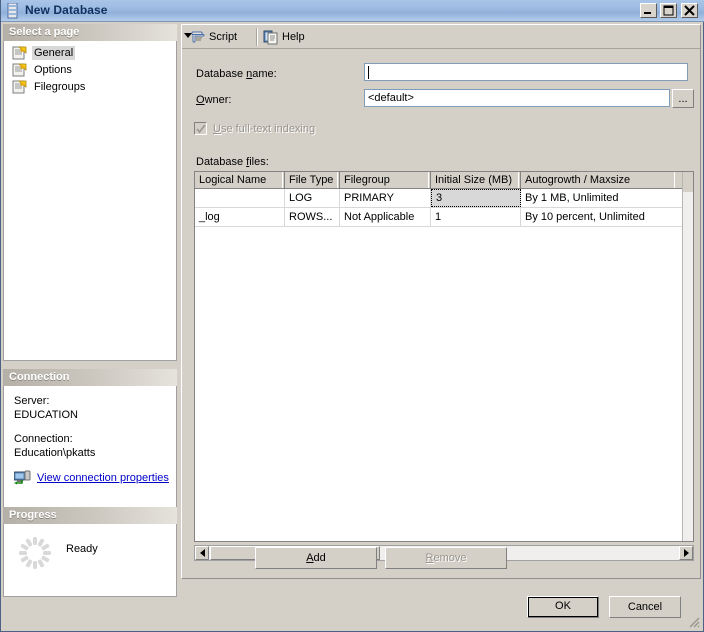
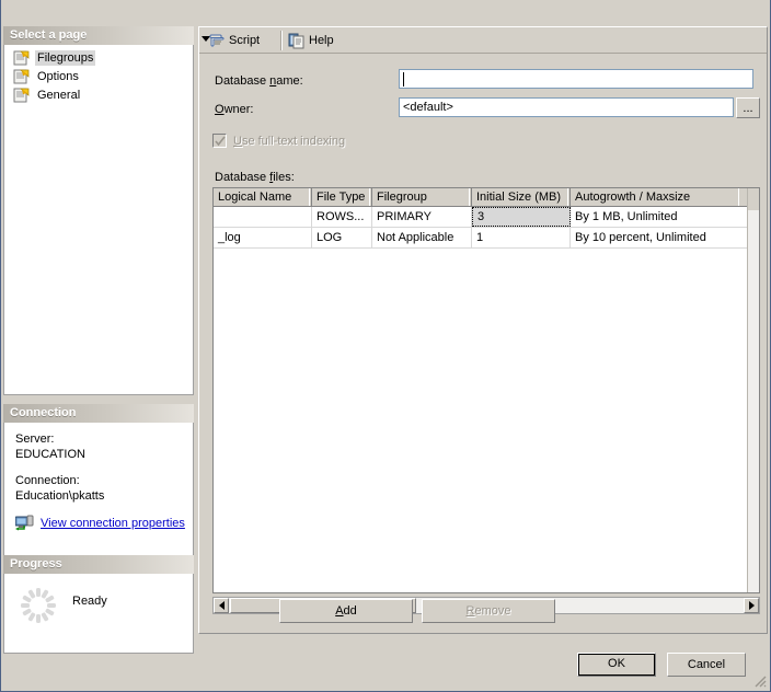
- New Database
  Select a page
- General
+ Filegroups
  Options
- Filegroups
+ General
  Connection
  Server:
  EDUCATION
  Connection:
  Education\pkatts
  View connection properties
  Progress
  Ready
  Script
  Help
  Database name:
  Owner:
  <default>
  ...
  Use full-text indexing
  Database files:
  Logical Name
  File Type
  Filegroup
  Initial Size (MB)
  Autogrowth / Maxsize
- LOG
+ ROWS...
  PRIMARY
  3
  By 1 MB, Unlimited
  _log
- ROWS...
+ LOG
  Not Applicable
  1
  By 10 percent, Unlimited
  Add
  Remove
  OK
  Cancel
